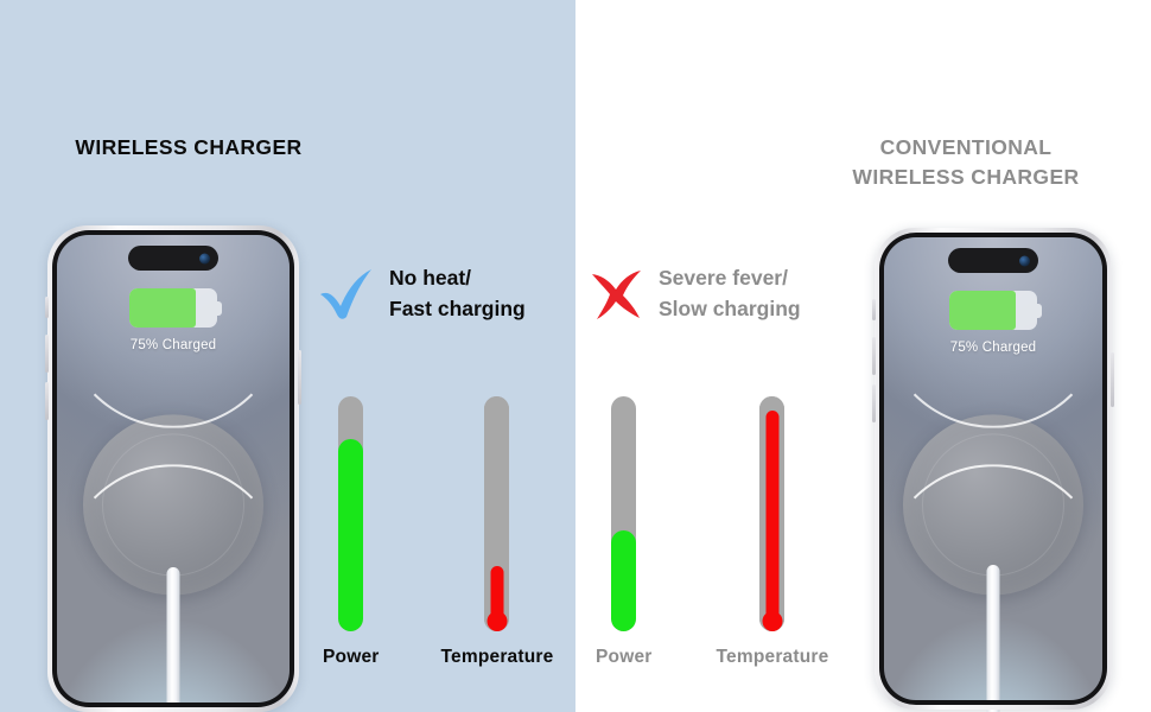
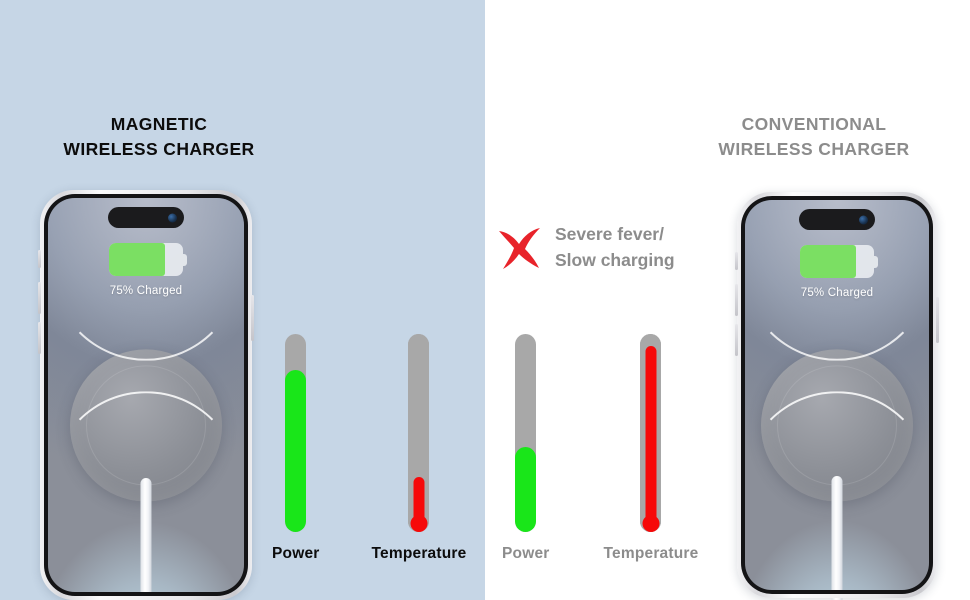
+ MAGNETIC
  WIRELESS CHARGER
  75% Charged
- No heat/
- Fast charging
  Power
  Temperature
  CONVENTIONAL
  WIRELESS CHARGER
  75% Charged
  Severe fever/
  Slow charging
  Power
  Temperature
